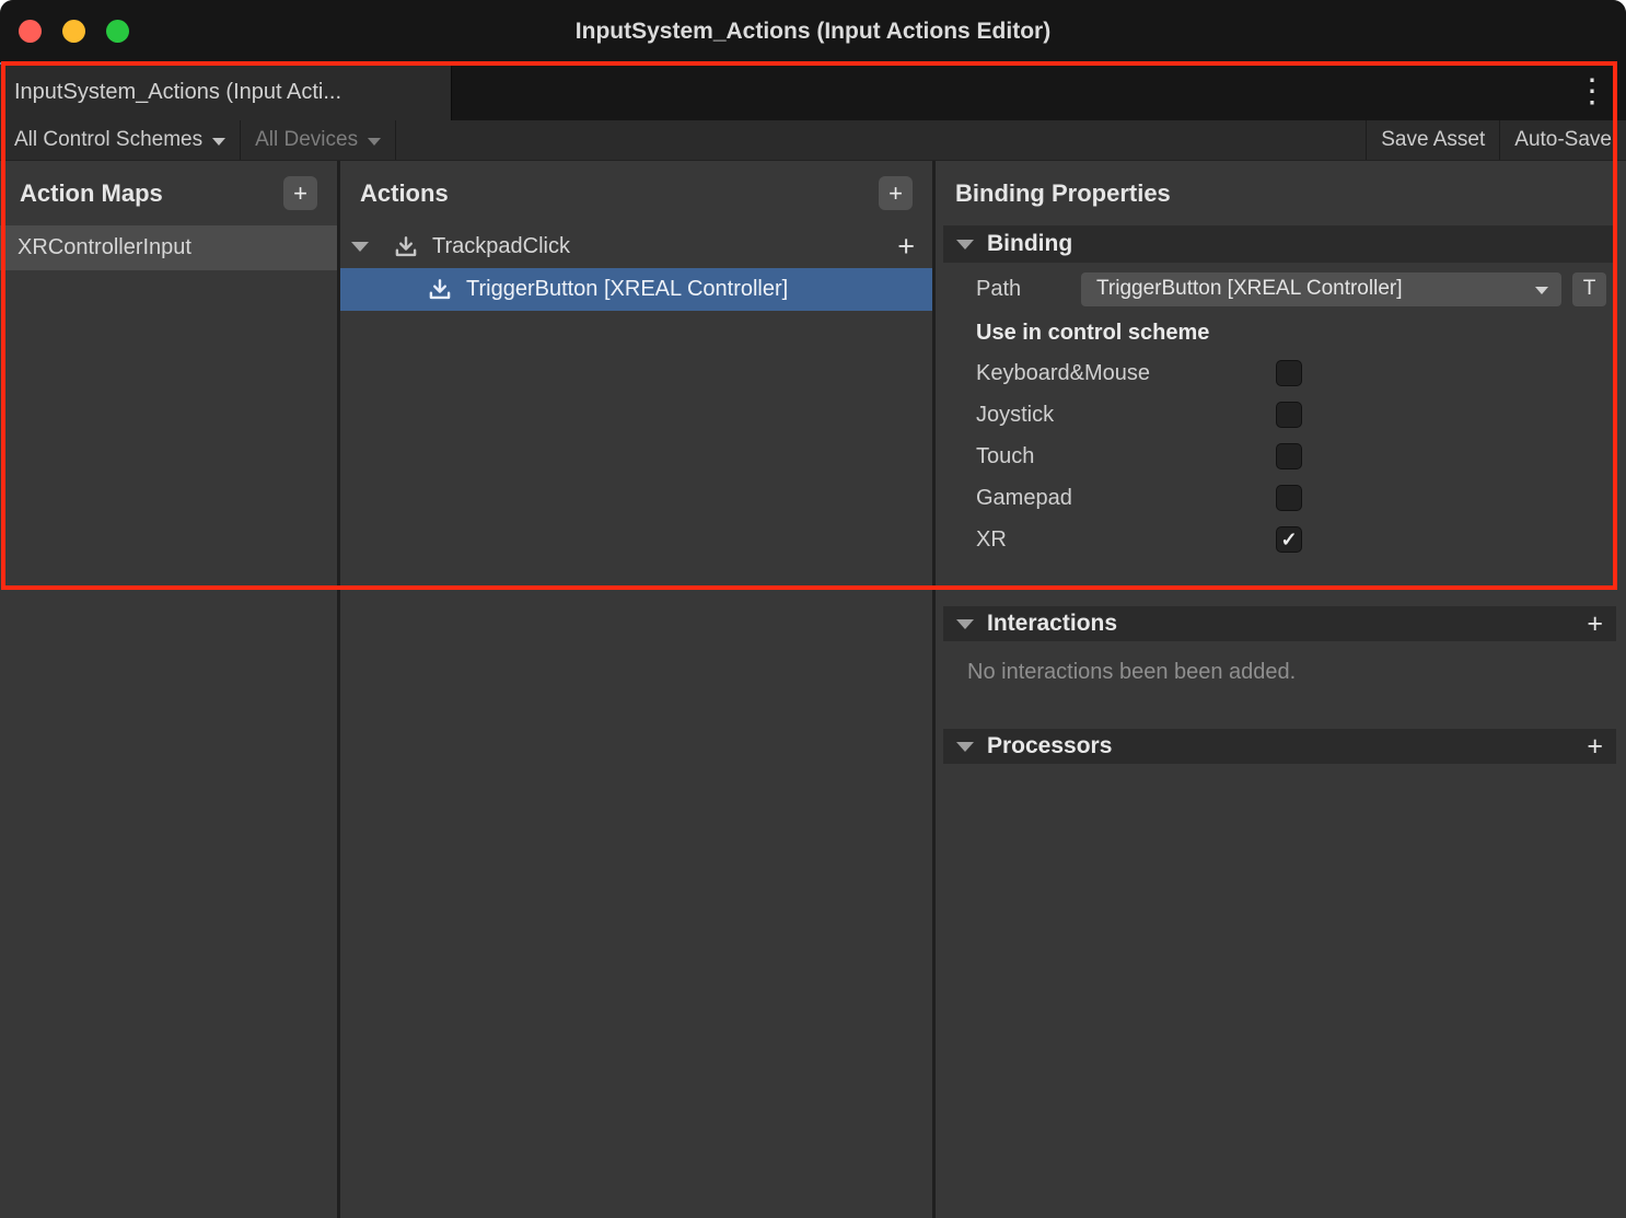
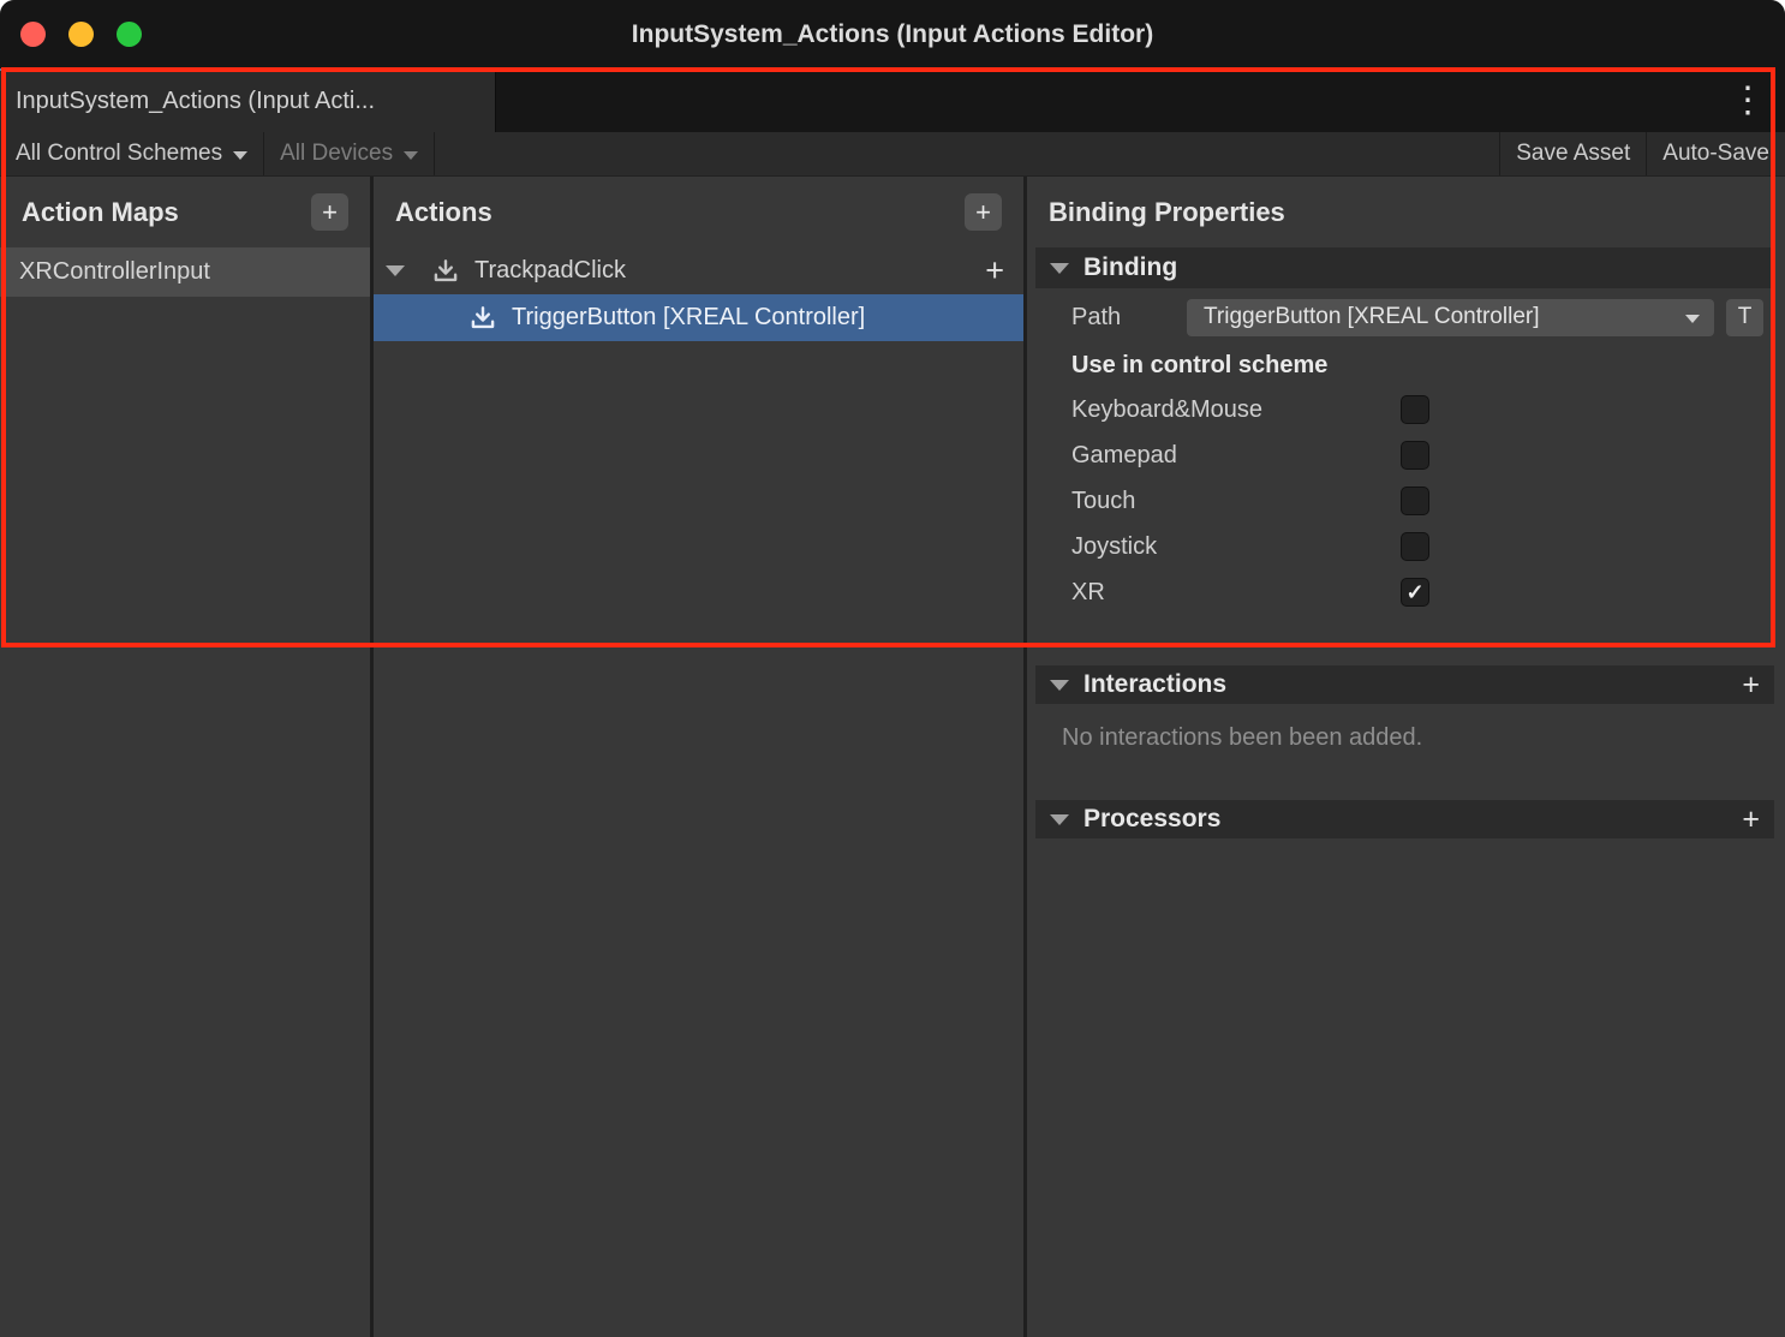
  InputSystem_Actions (Input Actions Editor)
  InputSystem_Actions (Input Acti...
  All Control Schemes
  All Devices
  Save Asset
  Auto-Save
  Action Maps
  +
  XRControllerInput
  Actions
  +
  TrackpadClick
  +
  TriggerButton [XREAL Controller]
  Binding Properties
  Binding
  Path
  TriggerButton [XREAL Controller]
  T
  Use in control scheme
  Keyboard&Mouse
- Joystick
+ Gamepad
  Touch
- Gamepad
+ Joystick
  XR
  Interactions
  +
  No interactions been been added.
  Processors
  +
